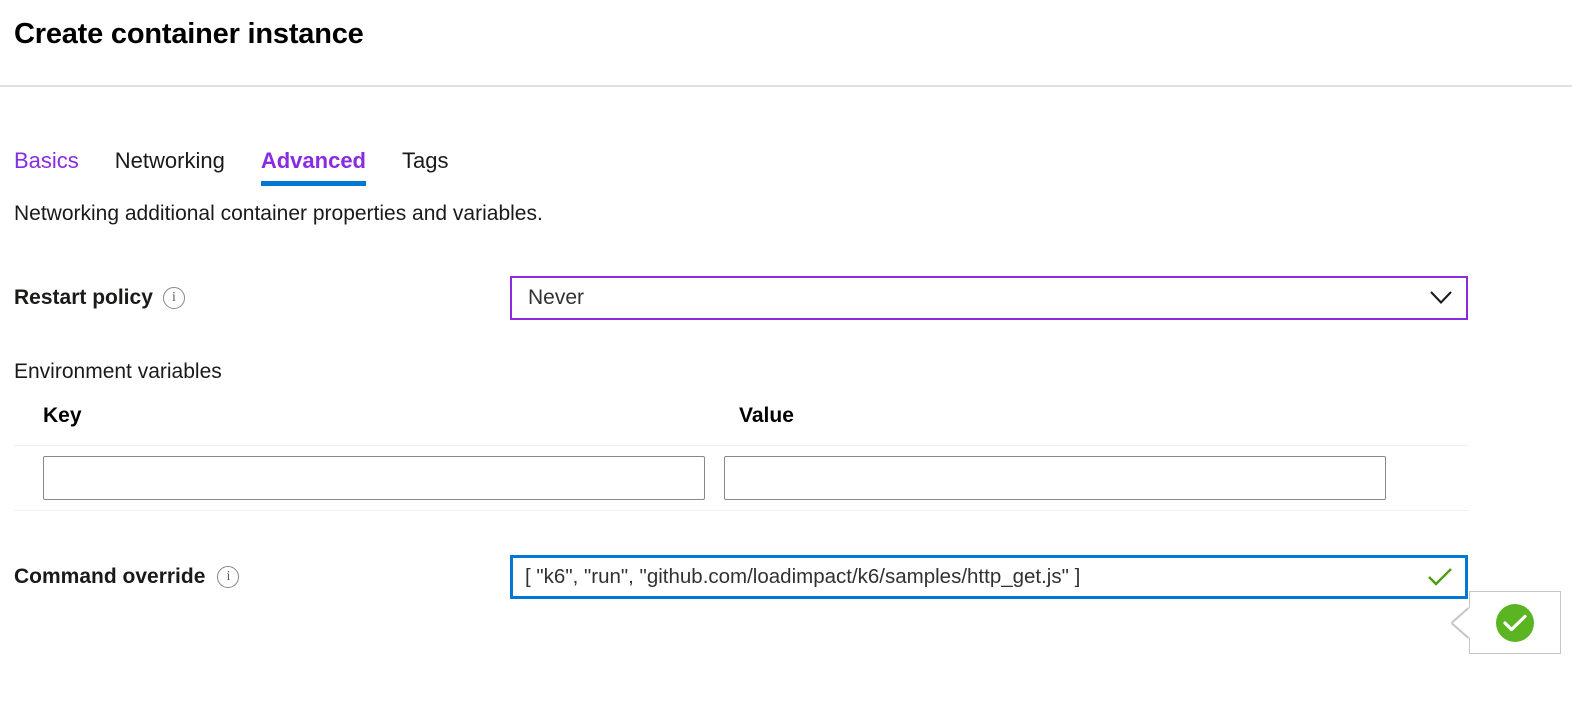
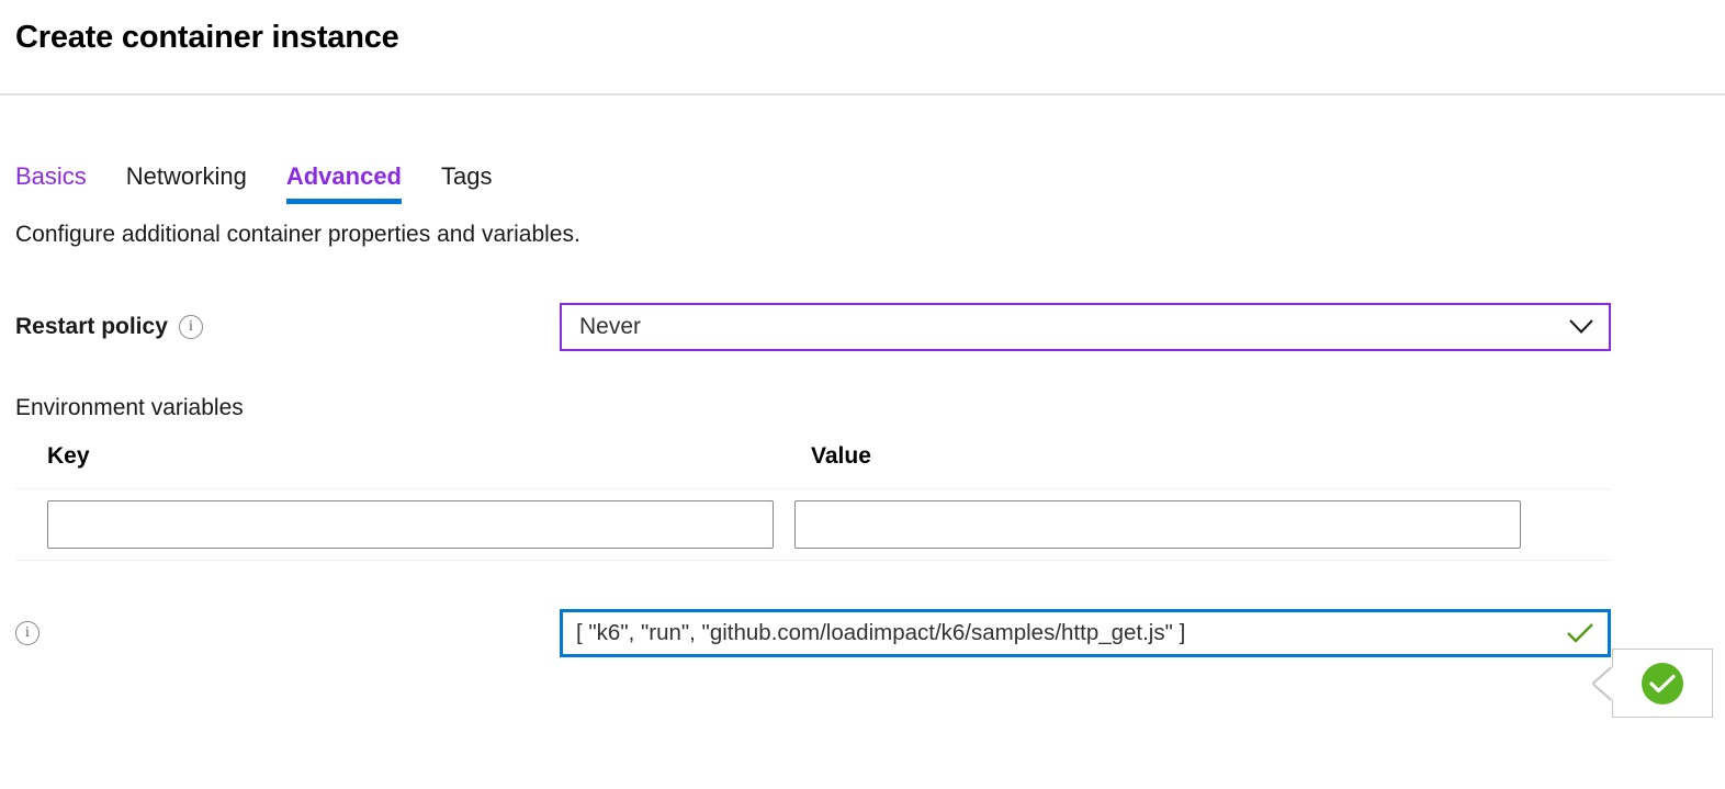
  Create container instance
  Basics
  Networking
  Advanced
  Tags
- Networking additional container properties and variables.
+ Configure additional container properties and variables.
  Restart policy
  i
  Never
  Environment variables
  Key
  Value
- Command override
  i
  [ "k6", "run", "github.com/loadimpact/k6/samples/http_get.js" ]
